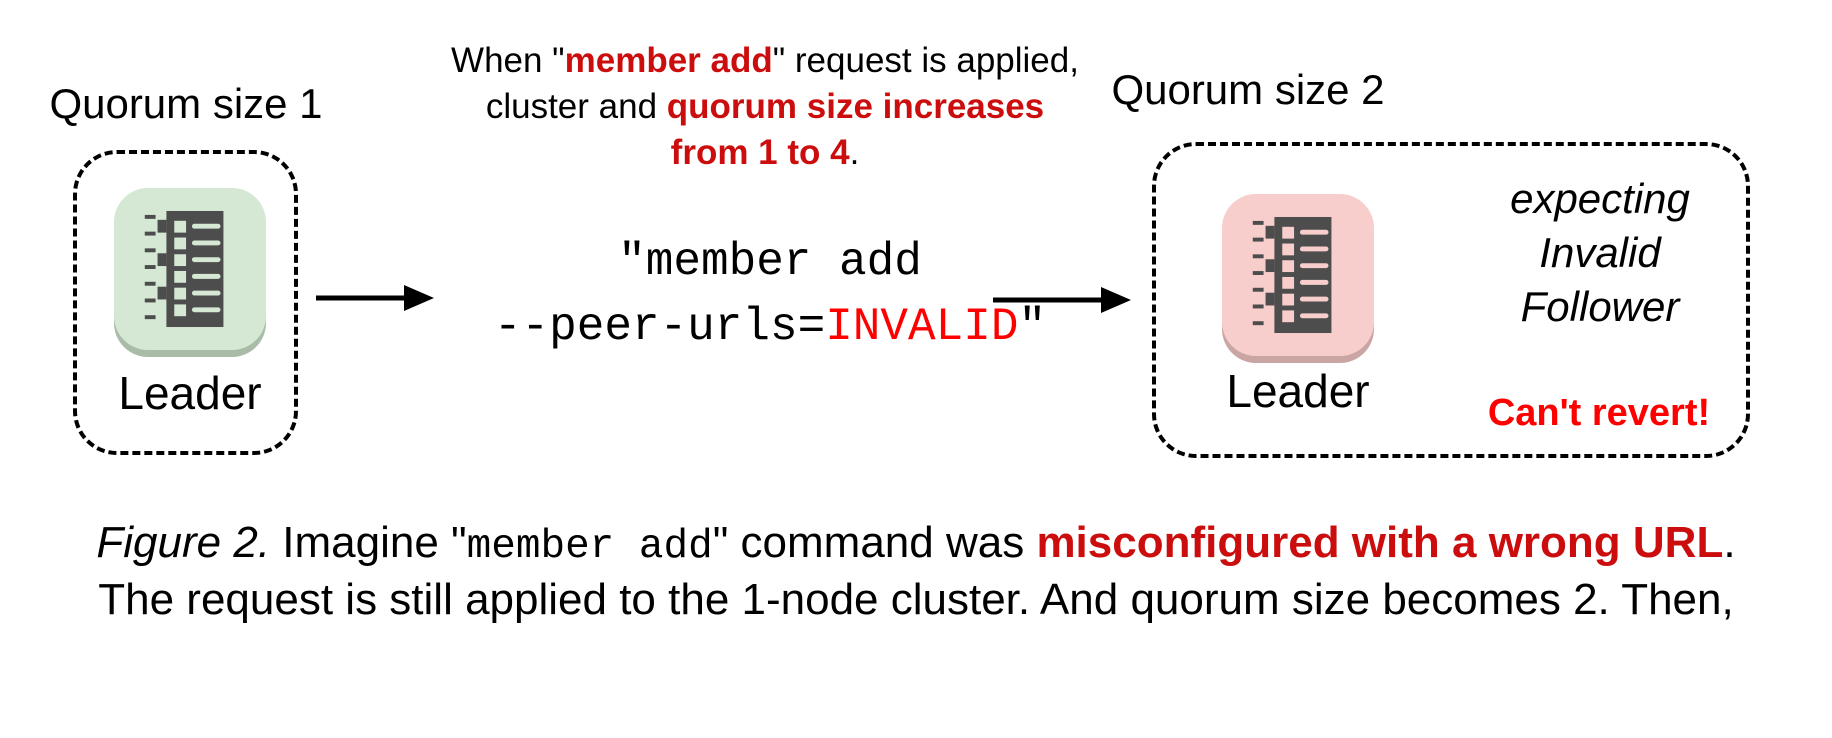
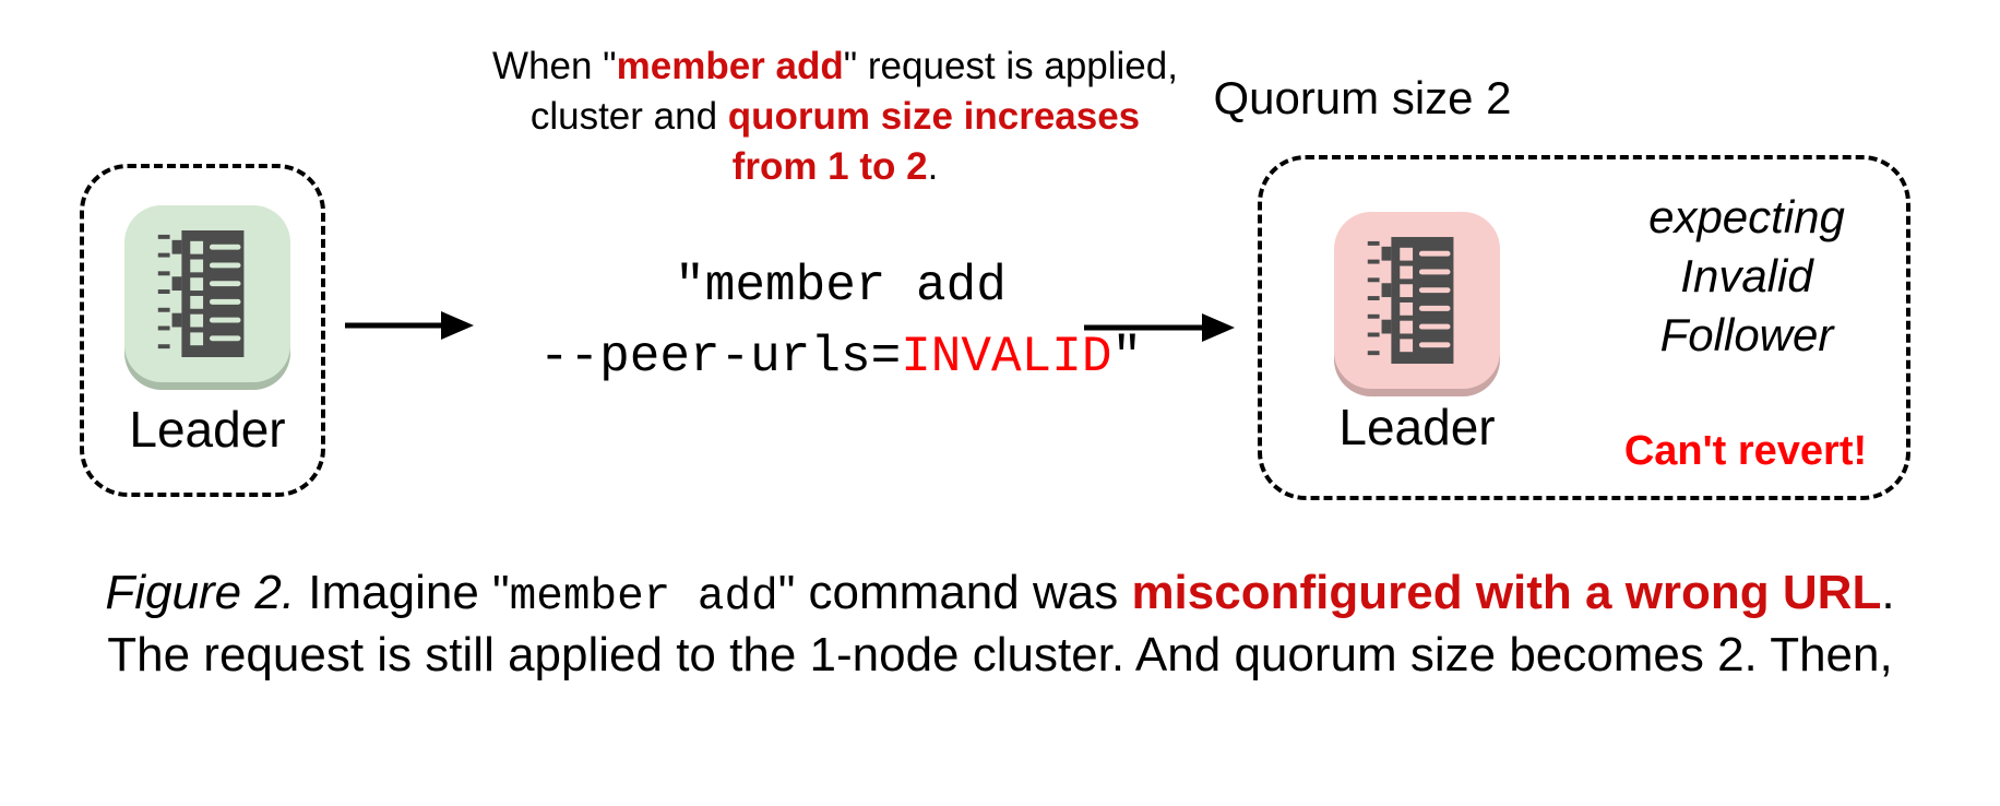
- Quorum size 1
  Leader
  When "member add" request is applied,
  cluster and quorum size increases
- from 1 to 4.
+ from 1 to 2.
  "member add
  --peer-urls=INVALID"
  Quorum size 2
  Leader
  expecting
  Invalid
  Follower
  Can't revert!
  Figure 2. Imagine "member add" command was misconfigured with a wrong URL.
  The request is still applied to the 1-node cluster. And quorum size becomes 2. Then,
